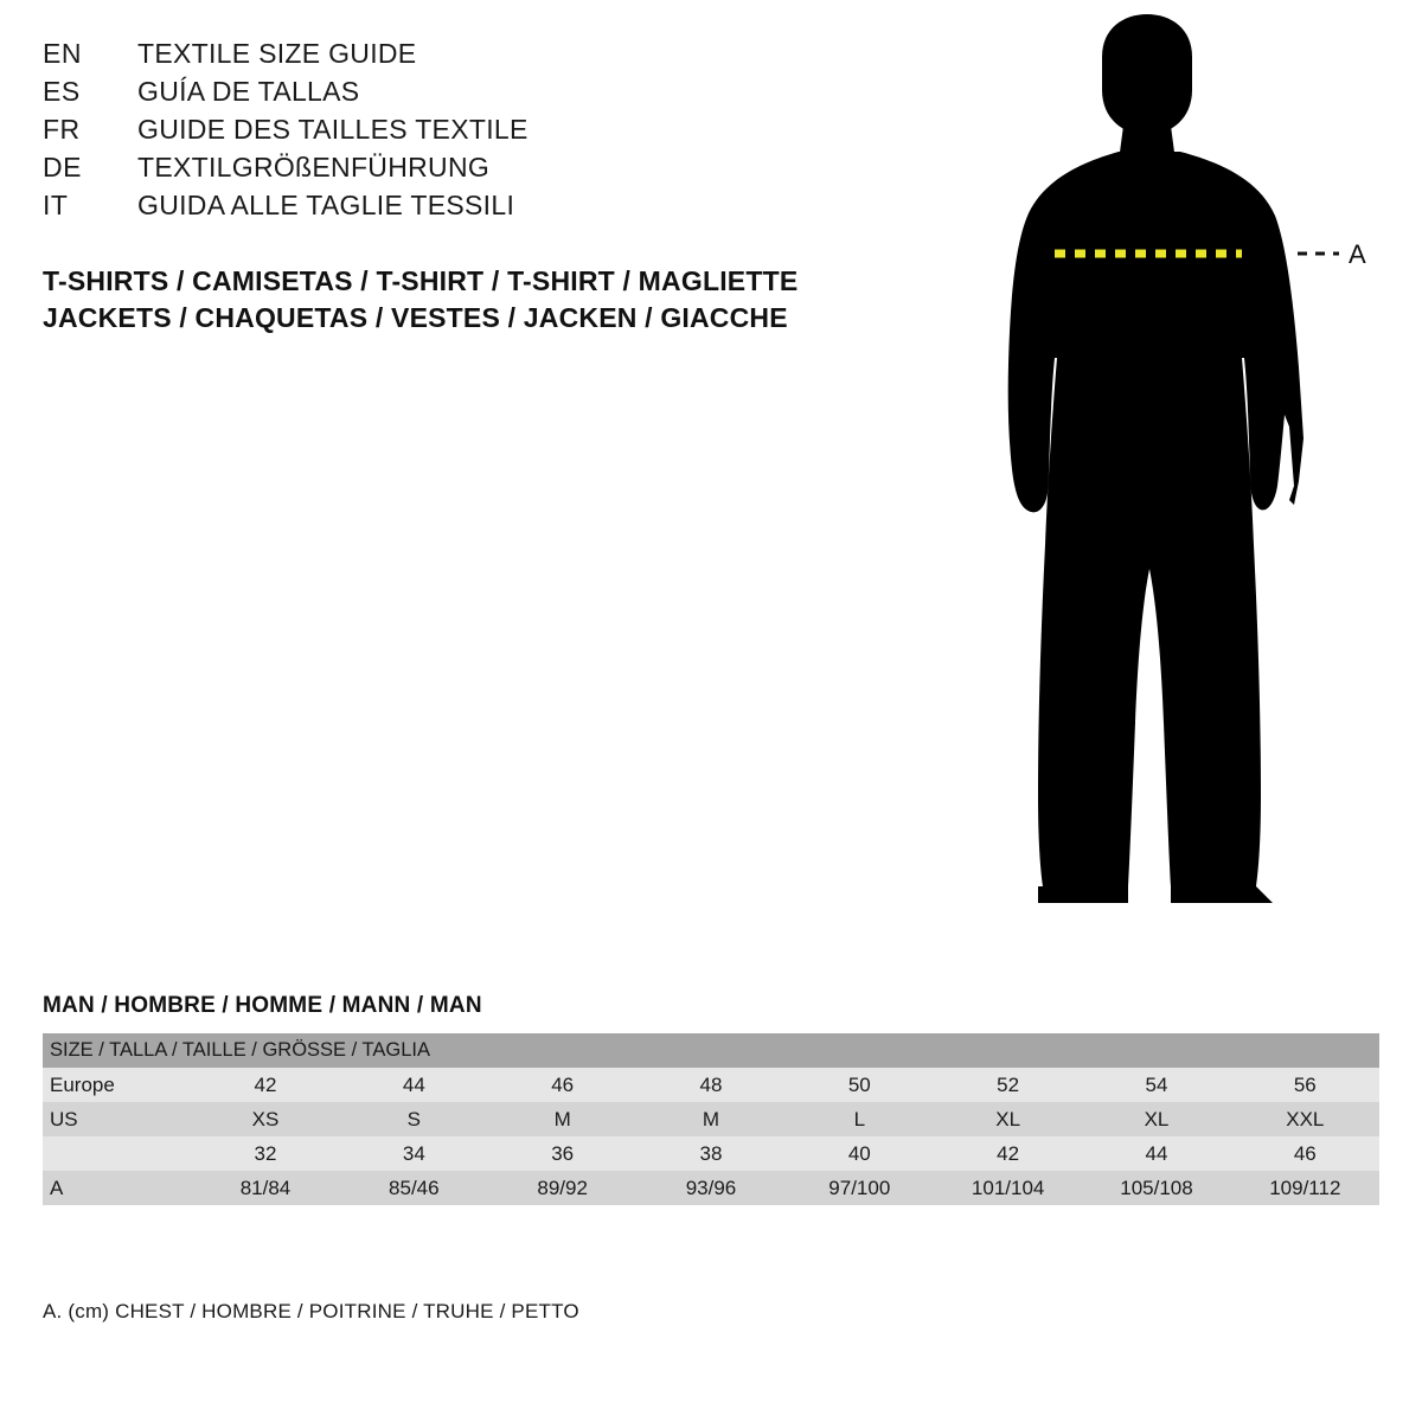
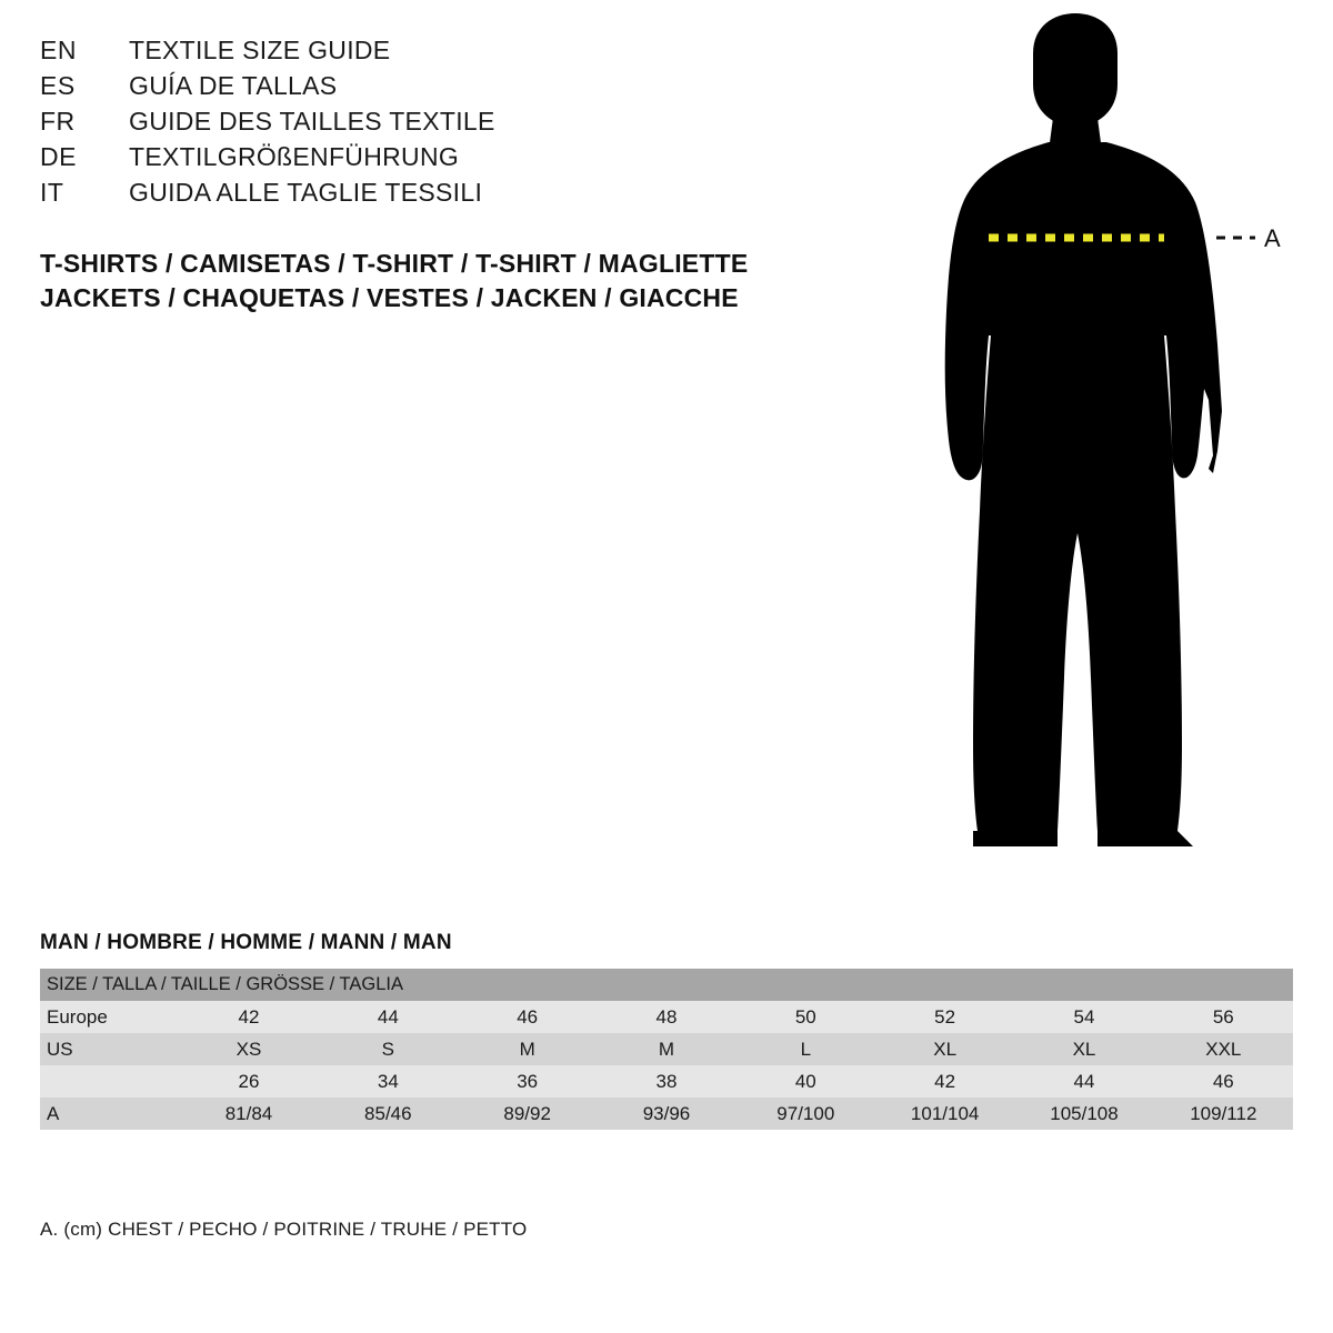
  EN
  TEXTILE SIZE GUIDE
  ES
  GUÍA DE TALLAS
  FR
  GUIDE DES TAILLES TEXTILE
  DE
  TEXTILGRÖßENFÜHRUNG
  IT
  GUIDA ALLE TAGLIE TESSILI
  T-SHIRTS / CAMISETAS / T-SHIRT / T-SHIRT / MAGLIETTE
  JACKETS / CHAQUETAS / VESTES / JACKEN / GIACCHE
  A
  MAN / HOMBRE / HOMME / MANN / MAN
  SIZE / TALLA / TAILLE / GRÖSSE / TAGLIA
  Europe	42	44	46	48	50	52	54	56
  US	XS	S	M	M	L	XL	XL	XXL
- 	32	34	36	38	40	42	44	46
+ 	26	34	36	38	40	42	44	46
  A	81/84	85/46	89/92	93/96	97/100	101/104	105/108	109/112
- A. (cm) CHEST / HOMBRE / POITRINE / TRUHE / PETTO
+ A. (cm) CHEST / PECHO / POITRINE / TRUHE / PETTO
